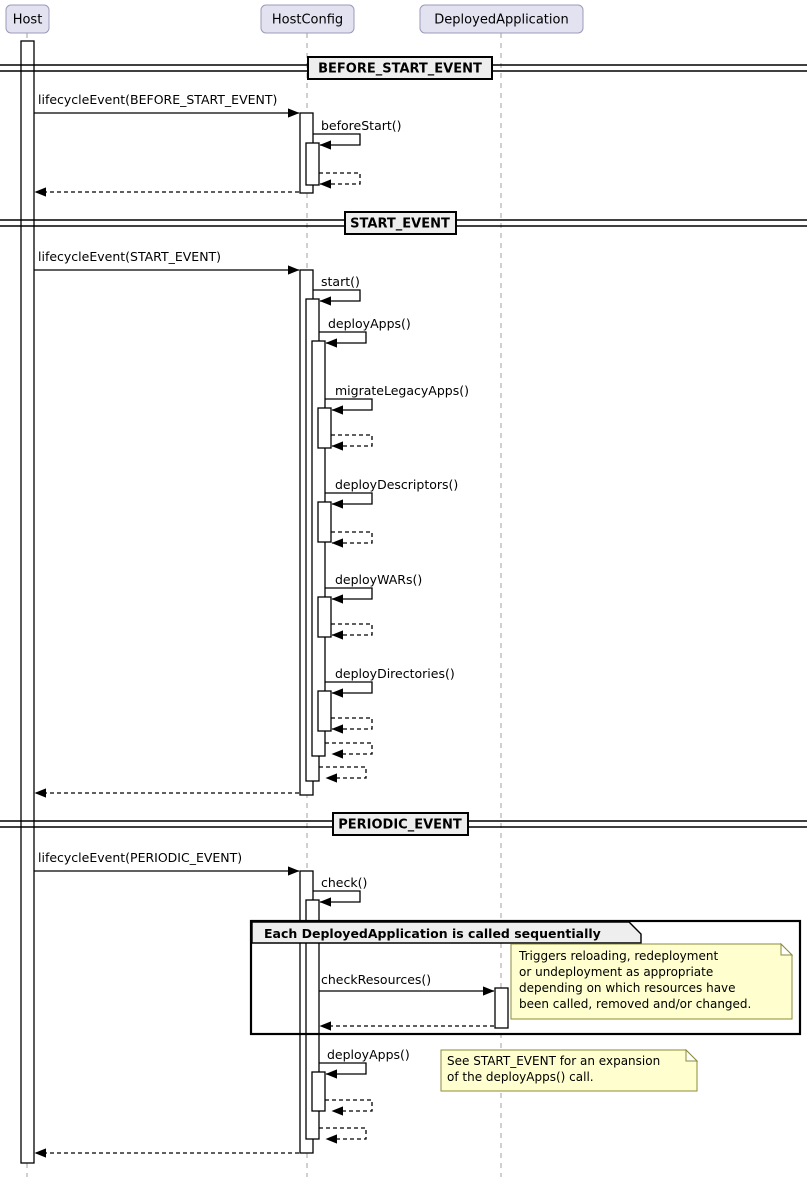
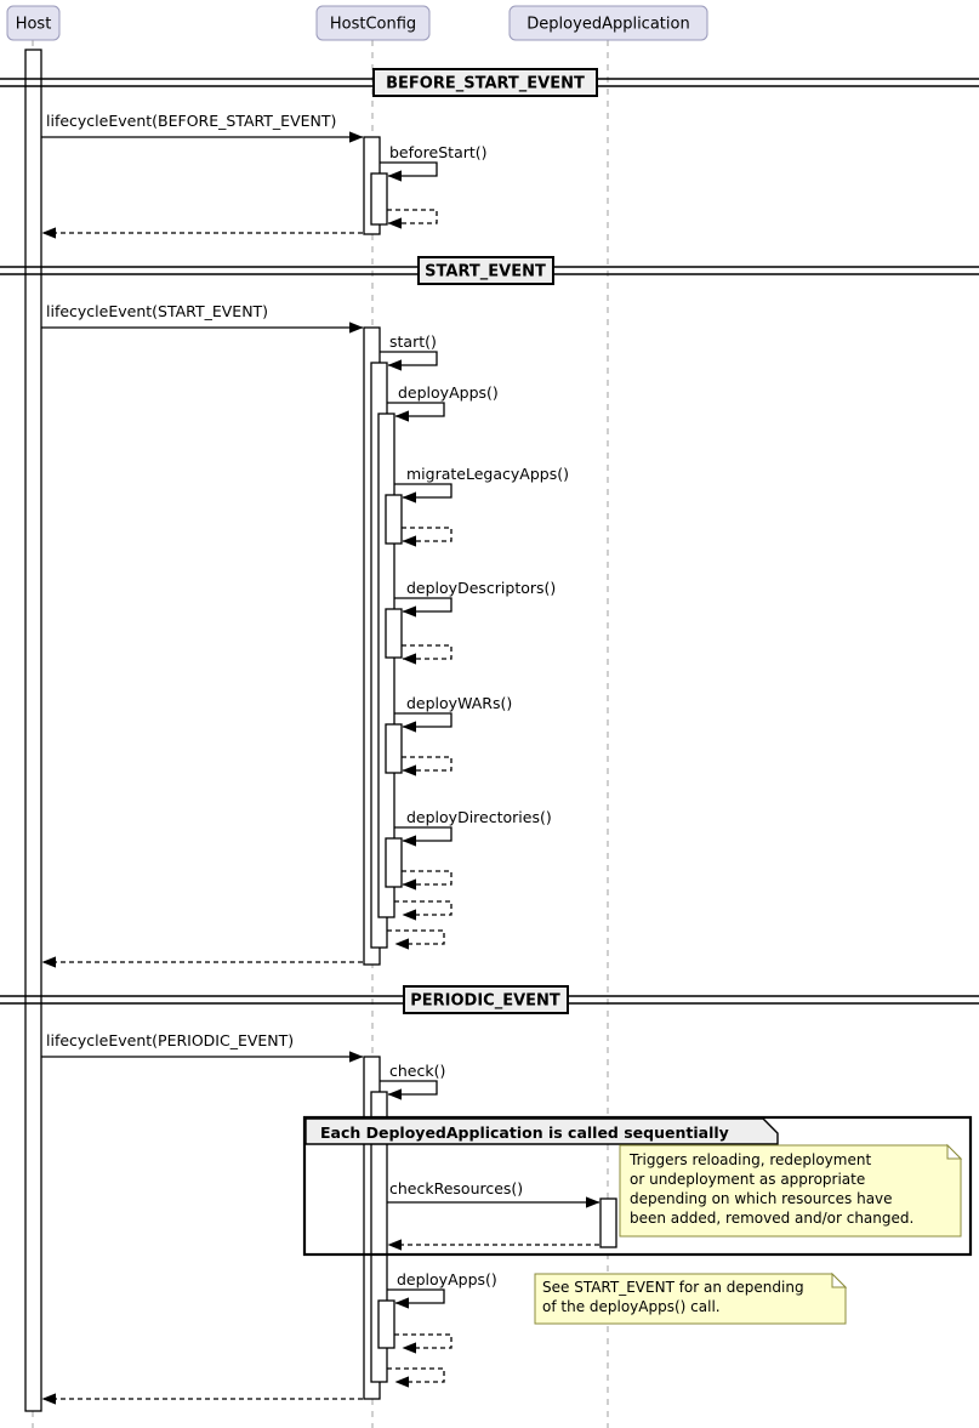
  BEFORE_START_EVENT
  lifecycleEvent(BEFORE_START_EVENT)
  beforeStart()
  START_EVENT
  lifecycleEvent(START_EVENT)
  start()
  deployApps()
  migrateLegacyApps()
  deployDescriptors()
  deployWARs()
  deployDirectories()
  PERIODIC_EVENT
  lifecycleEvent(PERIODIC_EVENT)
  check()
  Each DeployedApplication is called sequentially
  checkResources()
  Triggers reloading, redeployment
  or undeployment as appropriate
  depending on which resources have
- been called, removed and/or changed.
+ been added, removed and/or changed.
  deployApps()
- See START_EVENT for an expansion
+ See START_EVENT for an depending
  of the deployApps() call.
  Host
  HostConfig
  DeployedApplication
